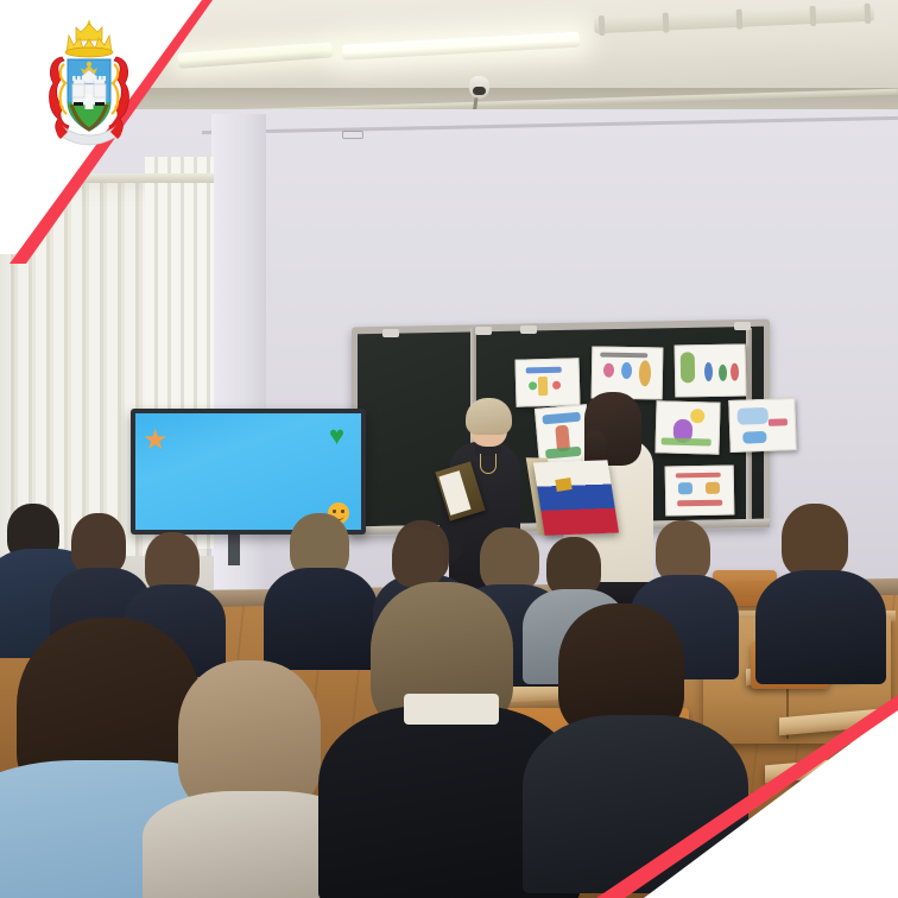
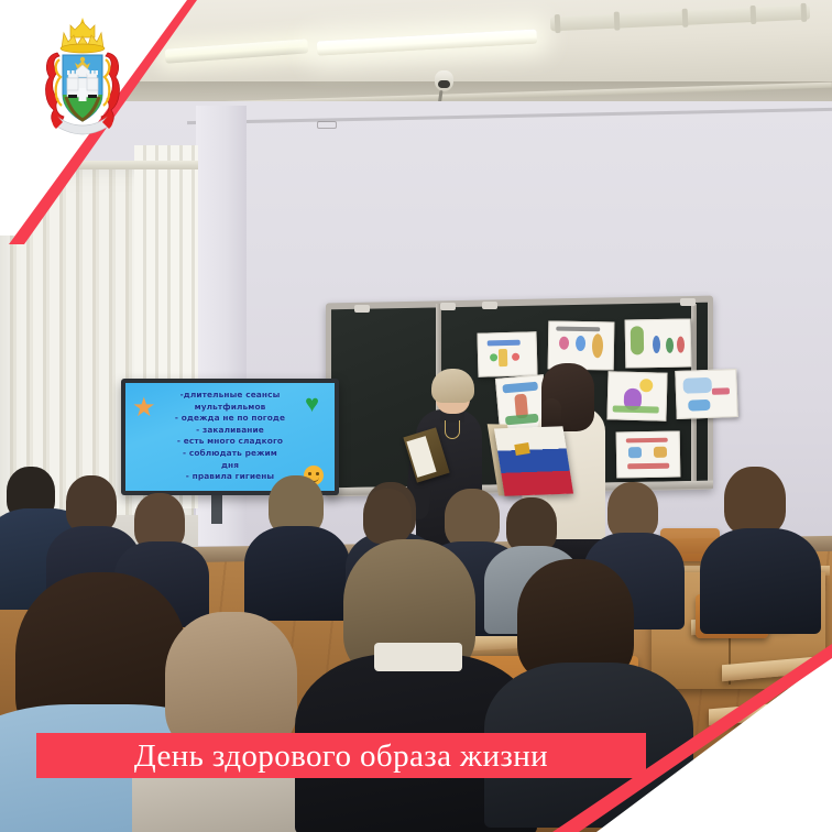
  ★
  ♥
+ -длительные сеансы
+ мультфильмов
+ - одежда не по погоде
+ - закаливание
+ - есть много сладкого
+ - соблюдать режим
+ дня
+ - правила гигиены
+ День здорового образа жизни
